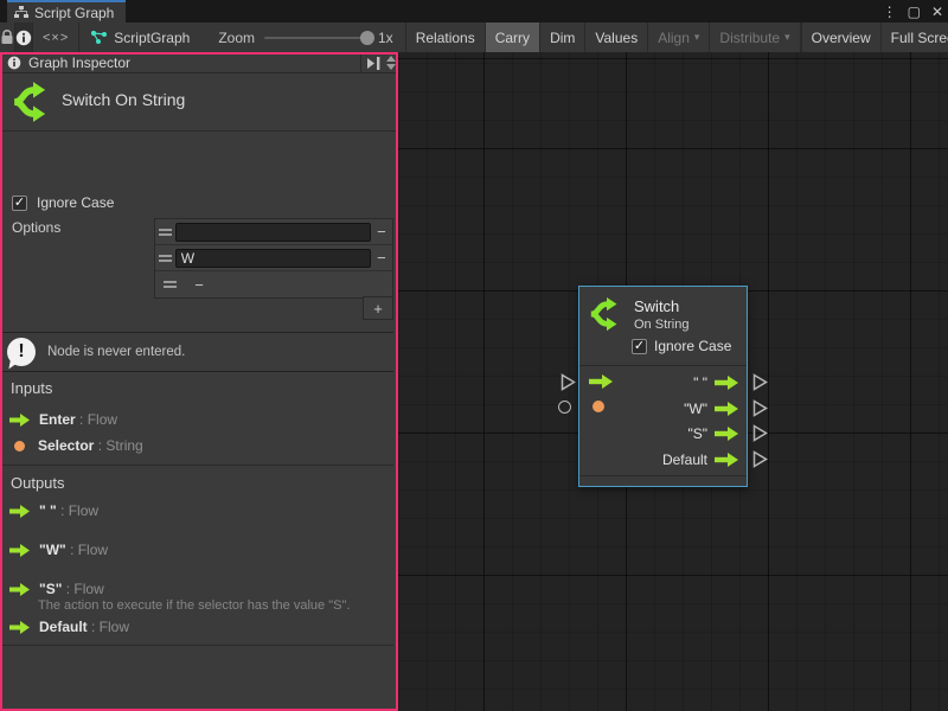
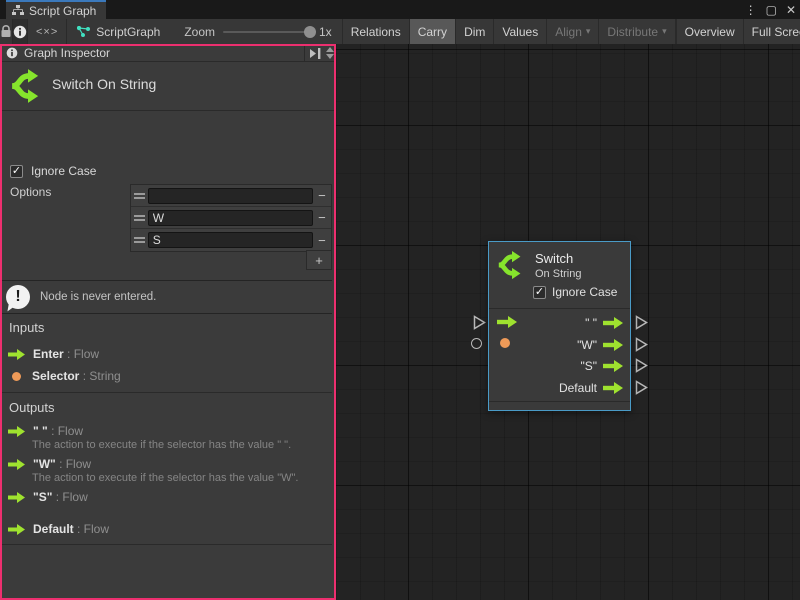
  Script Graph
  ⋮
  ▢
  ✕
  <×>
  ScriptGraph
  Zoom
  1x
  Relations
  Carry
  Dim
  Values
  Align
  ▾
  Distribute
  ▾
  Overview
  Full Scre
  Graph Inspector
  Switch On String
  ✓
  Ignore Case
  Options
  −
  W
  −
+ S
  −
  +
  !
  Node is never entered.
  Inputs
  Enter : Flow
  Selector : String
  Outputs
  " " : Flow
+ The action to execute if the selector has the value " ".
  "W" : Flow
+ The action to execute if the selector has the value "W".
  "S" : Flow
- The action to execute if the selector has the value "S".
  Default : Flow
  Switch
  On String
  ✓
  Ignore Case
  " "
  "W"
  "S"
  Default
